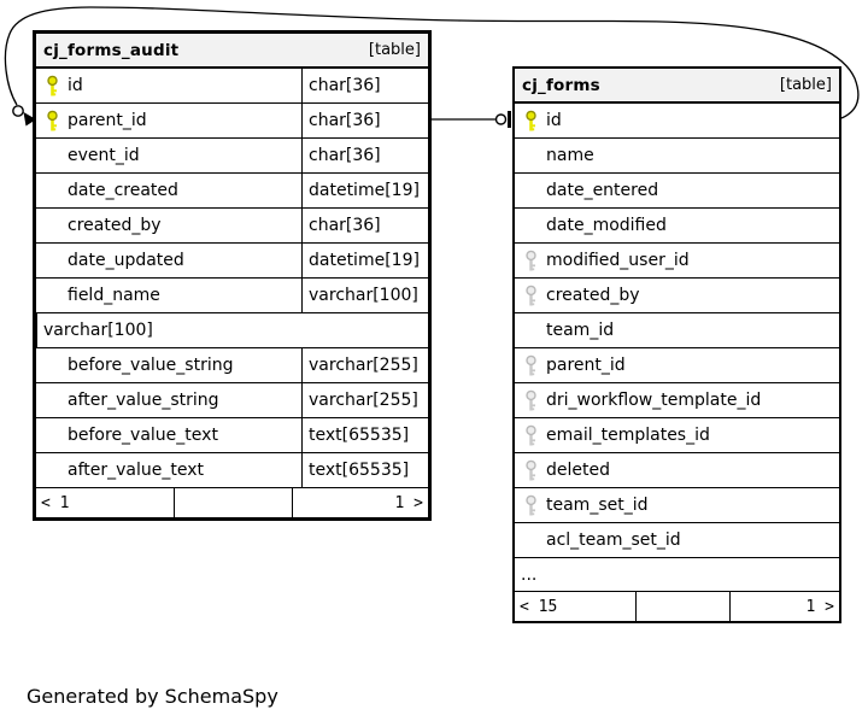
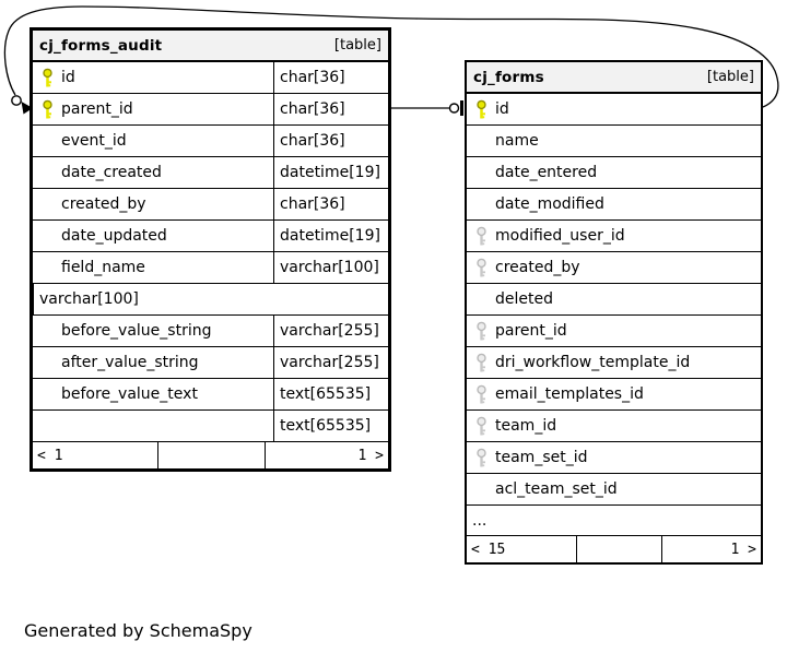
  cj_forms_audit
  [table]
  id
  char[36]
  parent_id
  char[36]
  event_id
  char[36]
  date_created
  datetime[19]
  created_by
  char[36]
  date_updated
  datetime[19]
  field_name
  varchar[100]
  varchar[100]
  before_value_string
  varchar[255]
  after_value_string
  varchar[255]
  before_value_text
  text[65535]
- after_value_text
  text[65535]
  < 1
  1 >
  cj_forms
  [table]
  id
  name
  date_entered
  date_modified
  modified_user_id
  created_by
- team_id
+ deleted
  parent_id
  dri_workflow_template_id
  email_templates_id
- deleted
+ team_id
  team_set_id
  acl_team_set_id
  ...
  < 15
  1 >
  Generated by SchemaSpy
